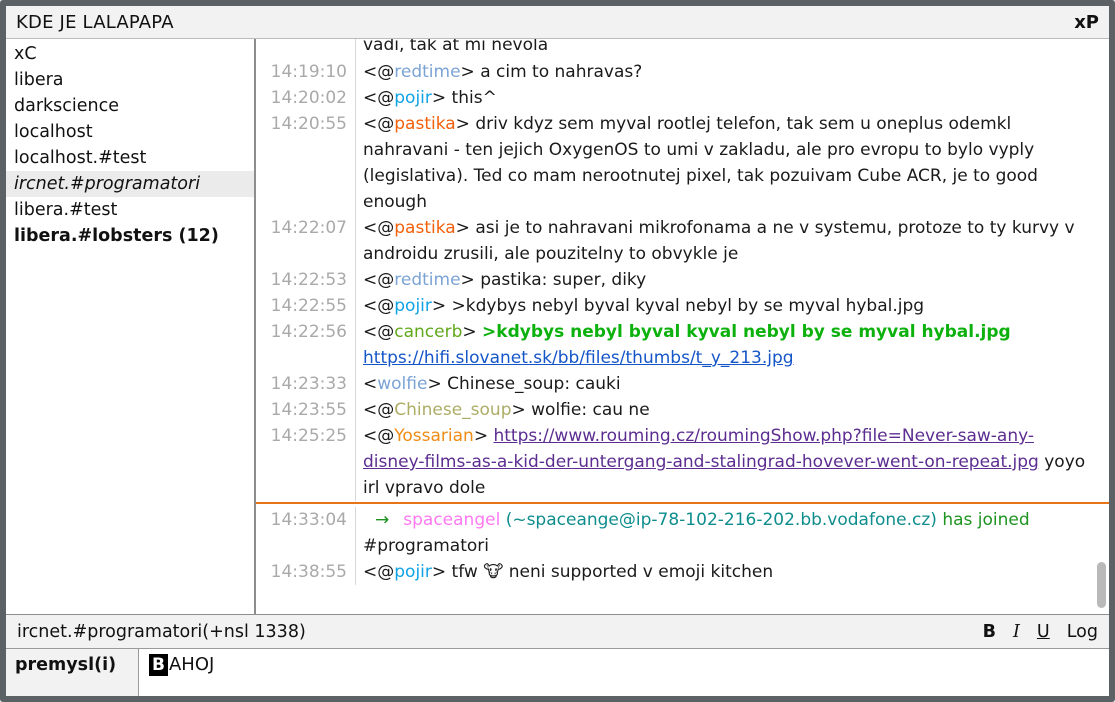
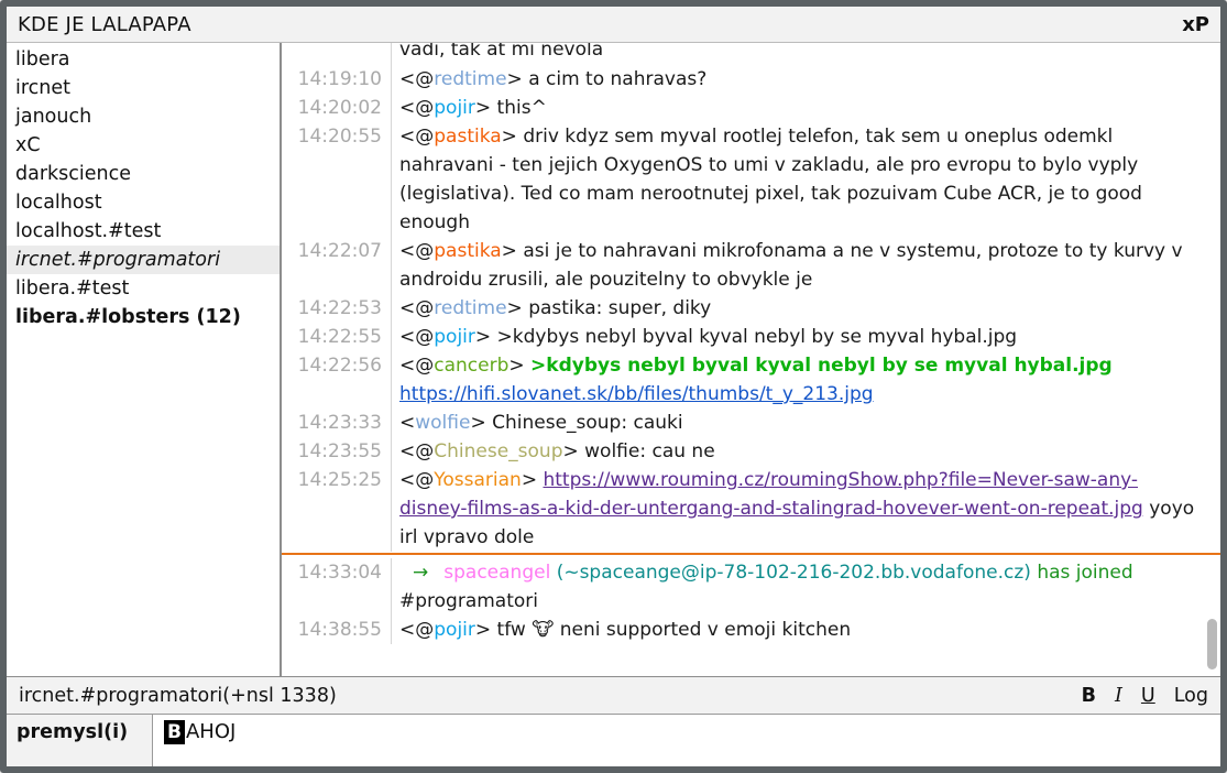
  KDE JE LALAPAPA
  xP
- xC
+ libera
+ ircnet
+ janouch
- libera
+ xC
  darkscience
  localhost
  localhost.#test
  ircnet.#programatori
  libera.#test
  libera.#lobsters (12)
  vadi, tak at mi nevola
  14:19:10
  <@redtime> a cim to nahravas?
  14:20:02
  <@pojir> this^
  14:20:55
  <@pastika> driv kdyz sem myval rootlej telefon, tak sem u oneplus odemkl nahravani - ten jejich OxygenOS to umi v zakladu, ale pro evropu to bylo vyply (legislativa). Ted co mam nerootnutej pixel, tak pozuivam Cube ACR, je to good enough
  14:22:07
  <@pastika> asi je to nahravani mikrofonama a ne v systemu, protoze to ty kurvy v androidu zrusili, ale pouzitelny to obvykle je
  14:22:53
  <@redtime> pastika: super, diky
  14:22:55
  <@pojir> >kdybys nebyl byval kyval nebyl by se myval hybal.jpg
  14:22:56
  <@cancerb> >kdybys nebyl byval kyval nebyl by se myval hybal.jpg https://hifi.slovanet.sk/bb/files/thumbs/t_y_213.jpg
  14:23:33
  <wolfie> Chinese_soup: cauki
  14:23:55
  <@Chinese_soup> wolfie: cau ne
  14:25:25
  <@Yossarian> https://www.rouming.cz/roumingShow.php?file=Never-saw-any-disney-films-as-a-kid-der-untergang-and-stalingrad-hovever-went-on-repeat.jpg yoyo irl vpravo dole
  14:33:04
  → spaceangel (~spaceange@ip-78-102-216-202.bb.vodafone.cz) has joined #programatori
  14:38:55
  <@pojir> tfw 🐮 neni supported v emoji kitchen
  ircnet.#programatori(+nsl 1338)
  B I U Log
  premysl(i)
  B AHOJ
